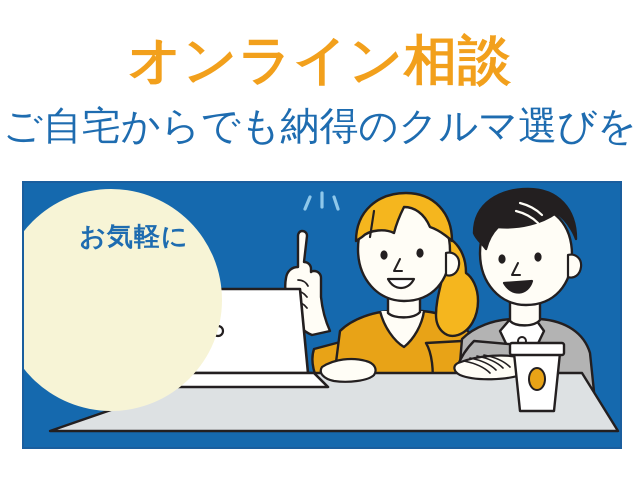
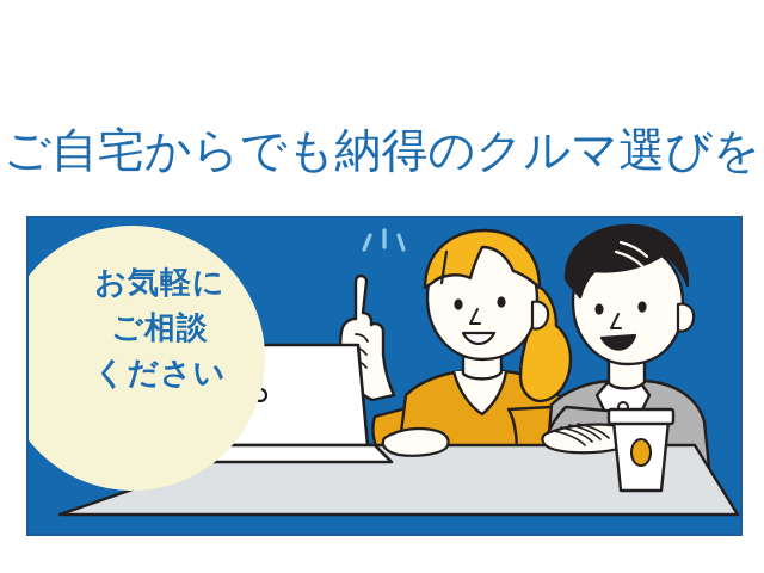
- オンライン相談
  ご自宅からでも納得のクルマ選びを
  お気軽に
+ ご相談
+ ください
